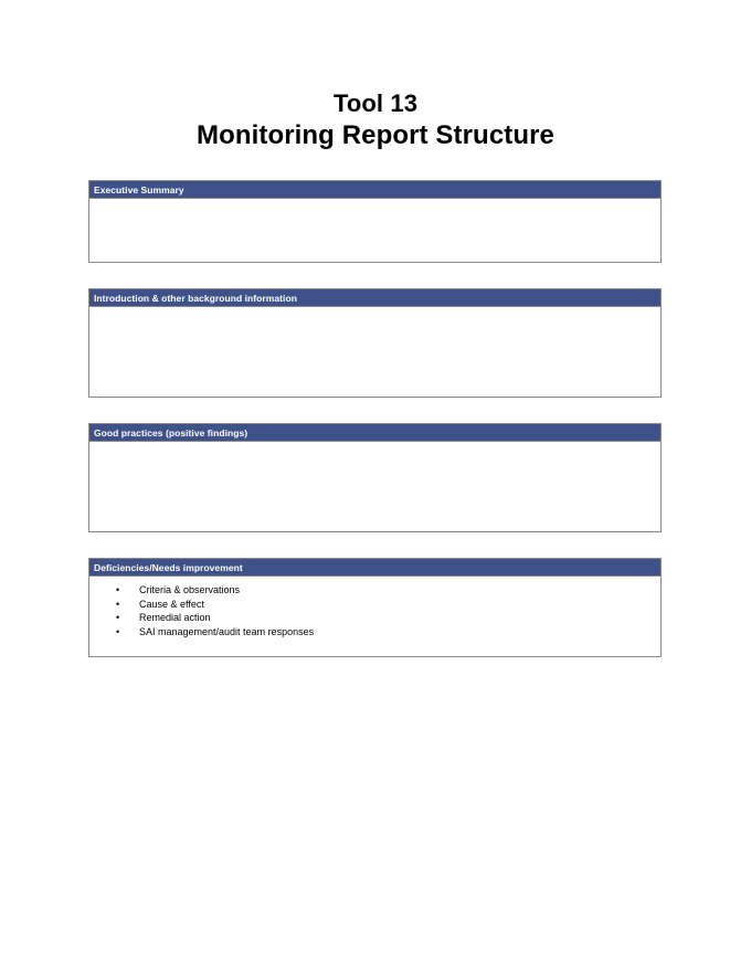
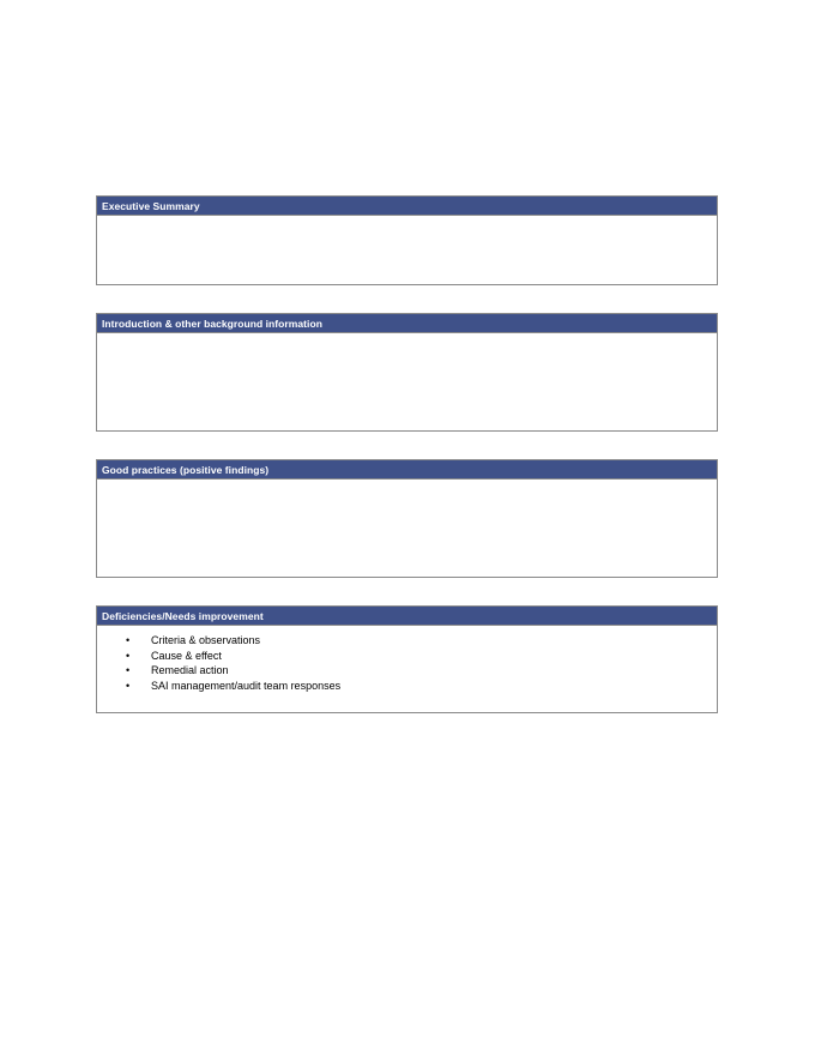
- Tool 13
- Monitoring Report Structure
  Executive Summary
  Introduction & other background information
  Good practices (positive findings)
  Deficiencies/Needs improvement
  •
  Criteria & observations
  •
  Cause & effect
  •
  Remedial action
  •
  SAI management/audit team responses
